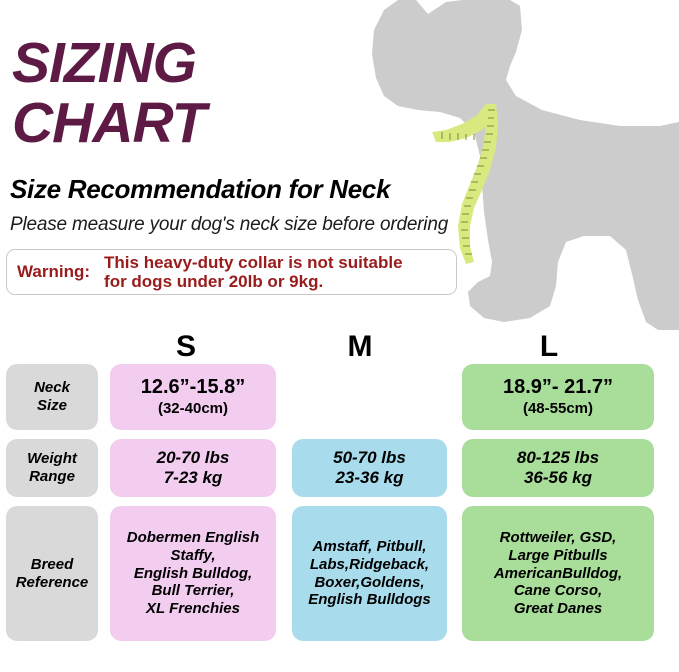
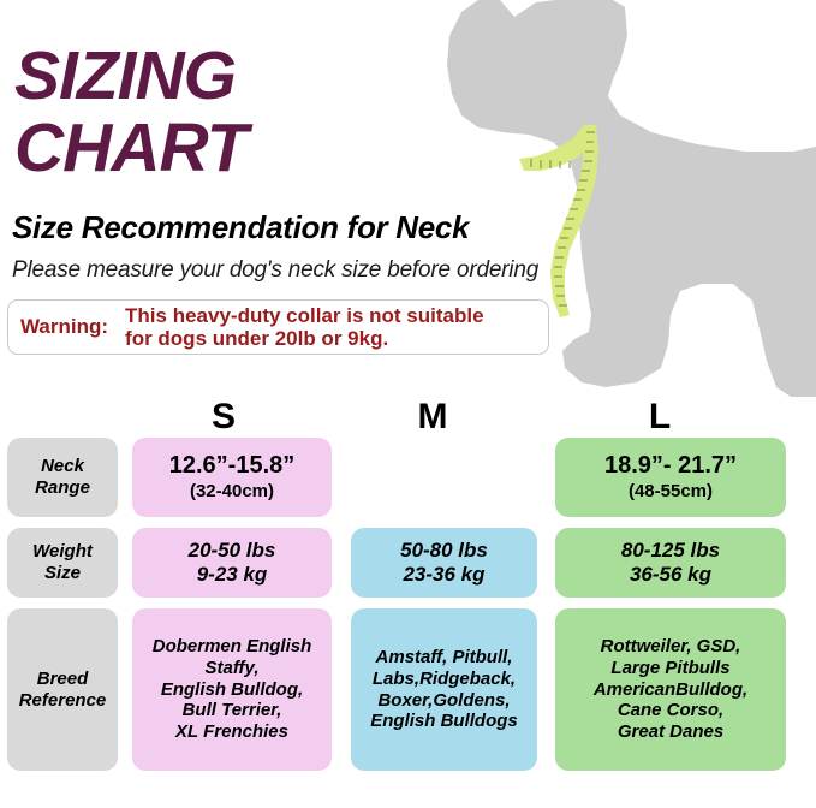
  SIZING
  CHART
  Size Recommendation for Neck
  Please measure your dog's neck size before ordering
  Warning:
  This heavy-duty collar is not suitable
  for dogs under 20lb or 9kg.
  S
  M
  L
  Neck
- Size
+ Range
  12.6”-15.8”
  (32-40cm)
  18.9”- 21.7”
  (48-55cm)
  Weight
- Range
+ Size
- 20-70 lbs
+ 20-50 lbs
- 7-23 kg
+ 9-23 kg
- 50-70 lbs
+ 50-80 lbs
  23-36 kg
  80-125 lbs
  36-56 kg
  Breed
  Reference
  Dobermen English
  Staffy,
  English Bulldog,
  Bull Terrier,
  XL Frenchies
  Amstaff, Pitbull,
  Labs,Ridgeback,
  Boxer,Goldens,
  English Bulldogs
  Rottweiler, GSD,
  Large Pitbulls
  AmericanBulldog,
  Cane Corso,
  Great Danes
